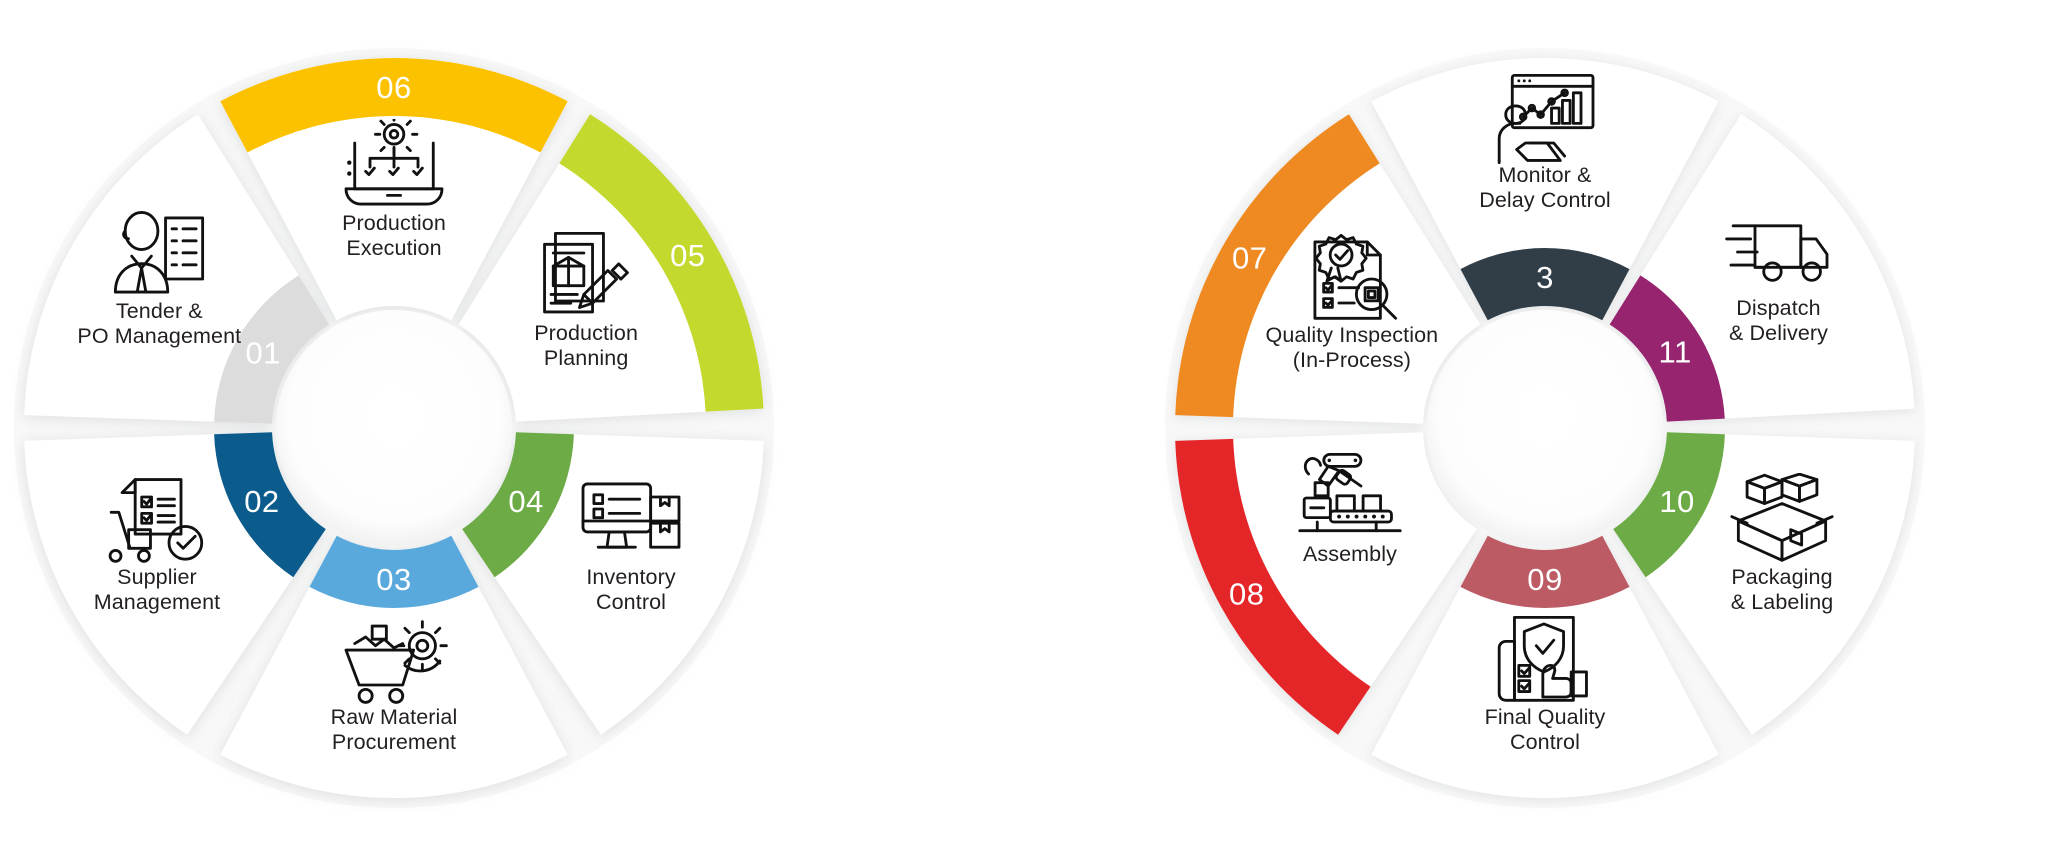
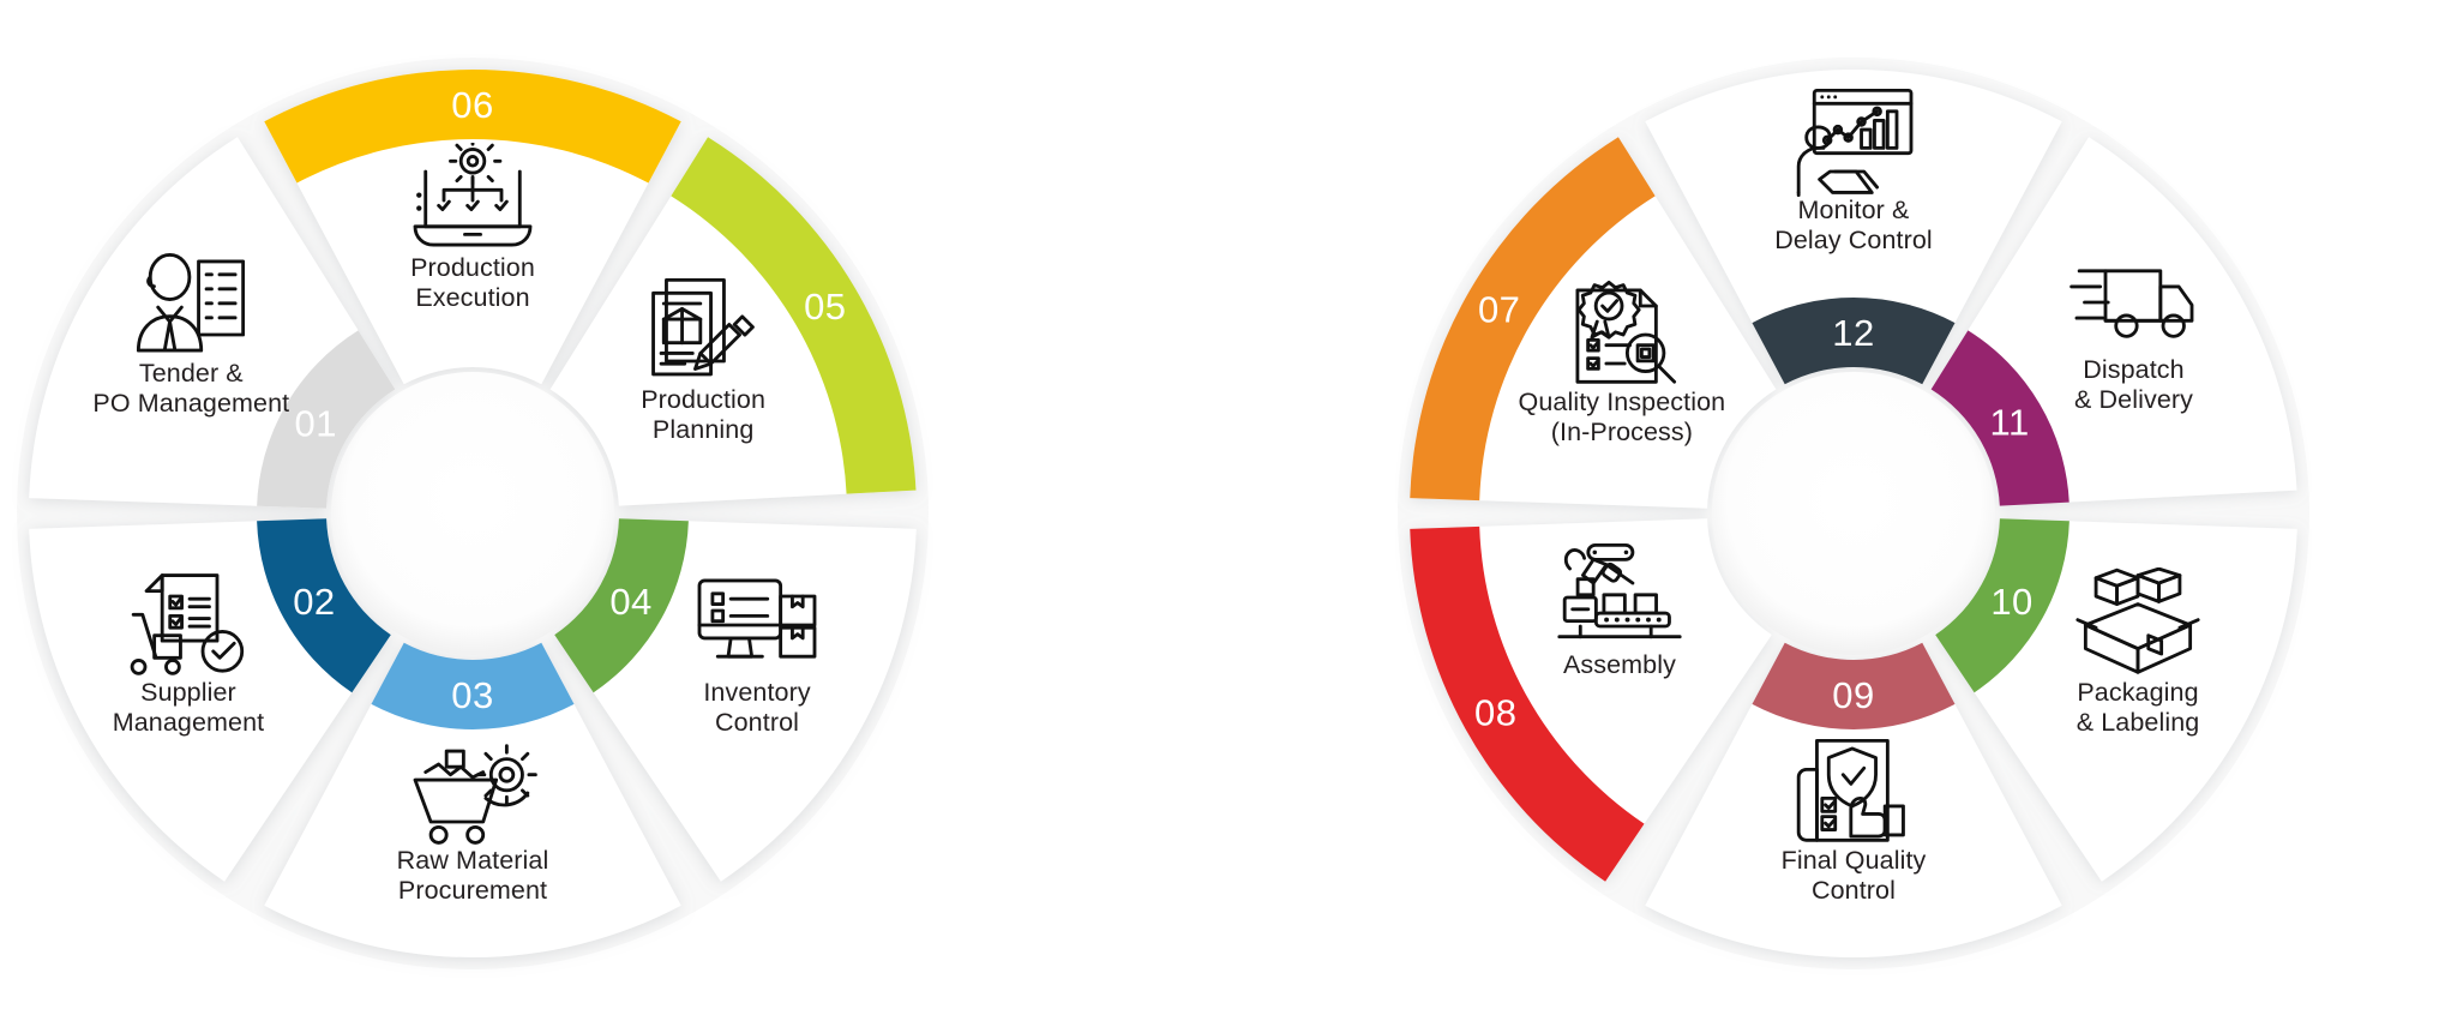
  01
  02
  03
  04
  05
  06
  07
  08
  09
  10
  11
- 3
+ 12
  Tender &
  PO Management
  Supplier
  Management
  Raw Material
  Procurement
  Inventory
  Control
  Production
  Planning
  Production
  Execution
  Quality Inspection
  (In-Process)
  Assembly
  Final Quality
  Control
  Packaging
  & Labeling
  Dispatch
  & Delivery
  Monitor &
  Delay Control
